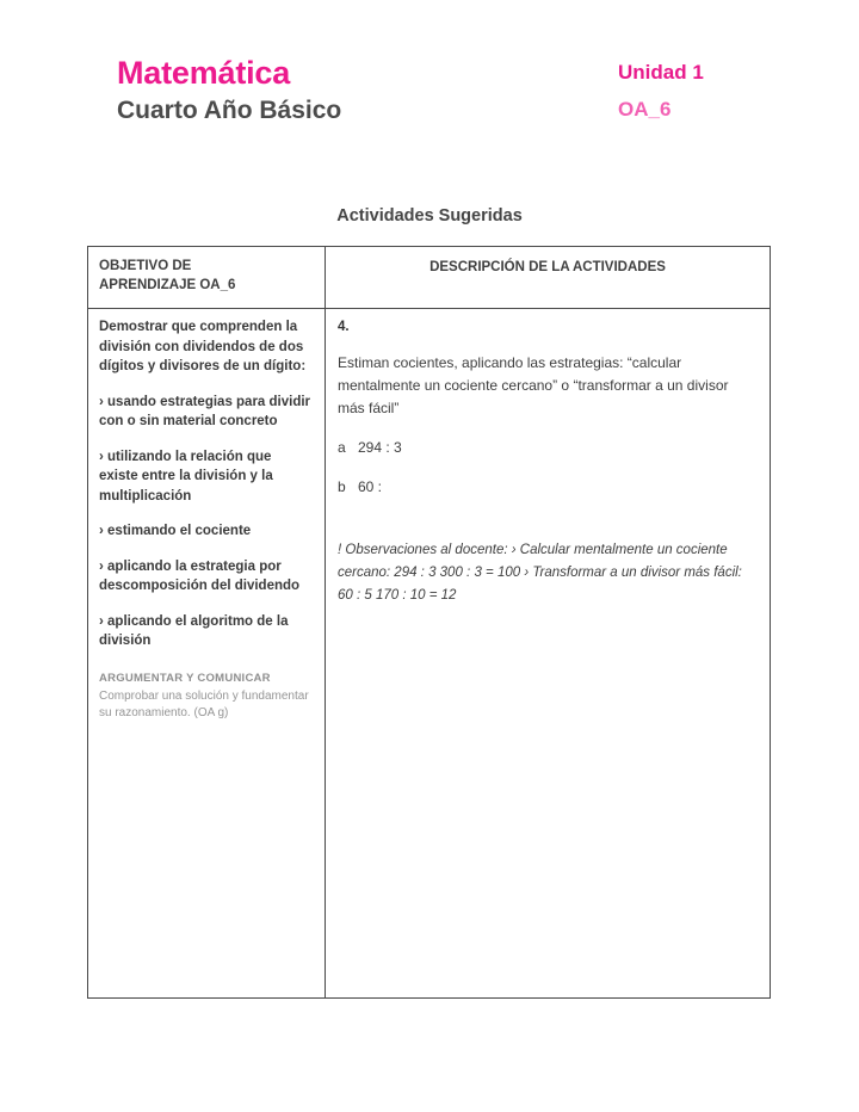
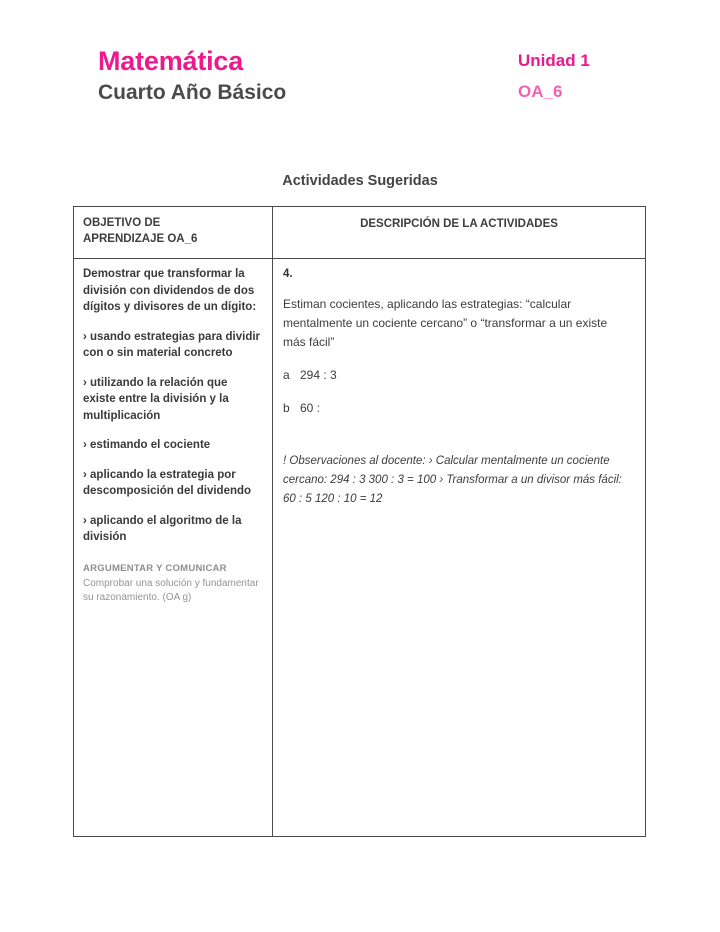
  Matemática
  Cuarto Año Básico
  Unidad 1
  OA_6
  Actividades Sugeridas
  OBJETIVO DE
  APRENDIZAJE OA_6
  DESCRIPCIÓN DE LA ACTIVIDADES
- Demostrar que comprenden la división con dividendos de dos dígitos y divisores de un dígito:
+ Demostrar que transformar la división con dividendos de dos dígitos y divisores de un dígito:
  › usando estrategias para dividir con o sin material concreto
  › utilizando la relación que existe entre la división y la multiplicación
  › estimando el cociente
  › aplicando la estrategia por descomposición del dividendo
  › aplicando el algoritmo de la división
  ARGUMENTAR Y COMUNICAR
  Comprobar una solución y fundamentar su razonamiento. (OA g)
  4.
- Estiman cocientes, aplicando las estrategias: “calcular mentalmente un cociente cercano” o “transformar a un divisor más fácil”
+ Estiman cocientes, aplicando las estrategias: “calcular mentalmente un cociente cercano” o “transformar a un existe más fácil”
  a 294 : 3
  b 60 :
- ! Observaciones al docente: › Calcular mentalmente un cociente cercano: 294 : 3 300 : 3 = 100 › Transformar a un divisor más fácil: 60 : 5 170 : 10 = 12
+ ! Observaciones al docente: › Calcular mentalmente un cociente cercano: 294 : 3 300 : 3 = 100 › Transformar a un divisor más fácil: 60 : 5 120 : 10 = 12
